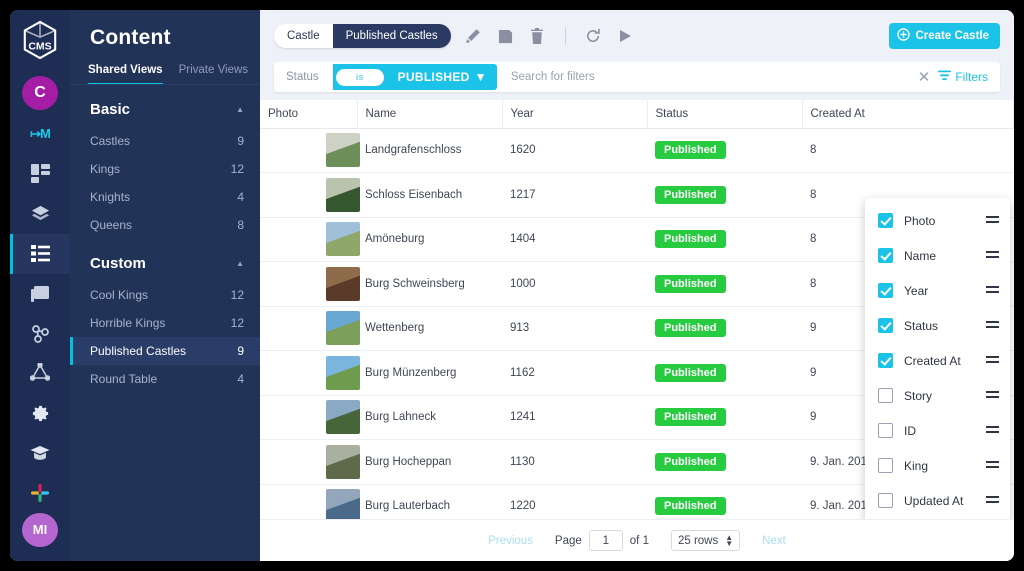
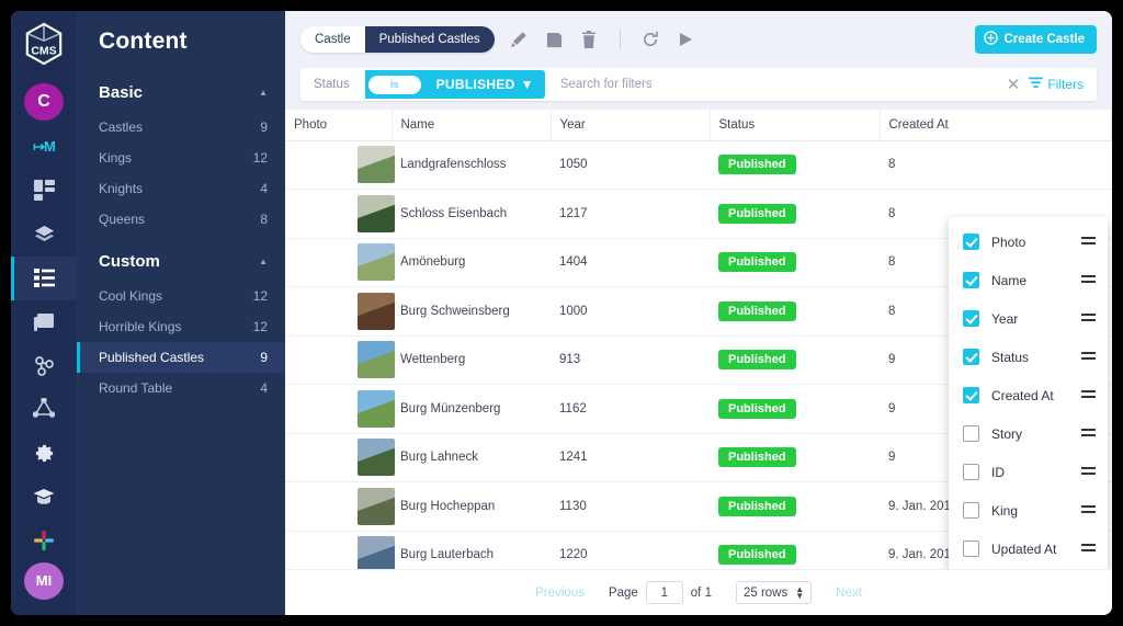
  CMS
  C
  ↦M
  MI
  Content
- Shared Views
- Private Views
  Basic
  ▲
  Castles
  9
  Kings
  12
  Knights
  4
  Queens
  8
  Custom
  ▲
  Cool Kings
  12
  Horrible Kings
  12
  Published Castles
  9
  Round Table
  4
  Castle
  Published Castles
  Create Castle
  Status
  is
  PUBLISHED
  ▼
  Search for filters
  ✕
  Filters
  Photo	Name	Year	Status	Created At
- 	Landgrafenschloss	1620	Published	8
+ 	Landgrafenschloss	1050	Published	8
  	Schloss Eisenbach	1217	Published	8
  	Amöneburg	1404	Published	8
  	Burg Schweinsberg	1000	Published	8
  	Wettenberg	913	Published	9
  	Burg Münzenberg	1162	Published	9
  	Burg Lahneck	1241	Published	9
  	Burg Hocheppan	1130	Published	9. Jan. 201
  	Burg Lauterbach	1220	Published	9. Jan. 201
  Photo
  Name
  Year
  Status
  Created At
  Story
  ID
  King
  Updated At
  Previous
  Page
  1
  of 1
  25 rows
  ▲
  ▼
  Next
